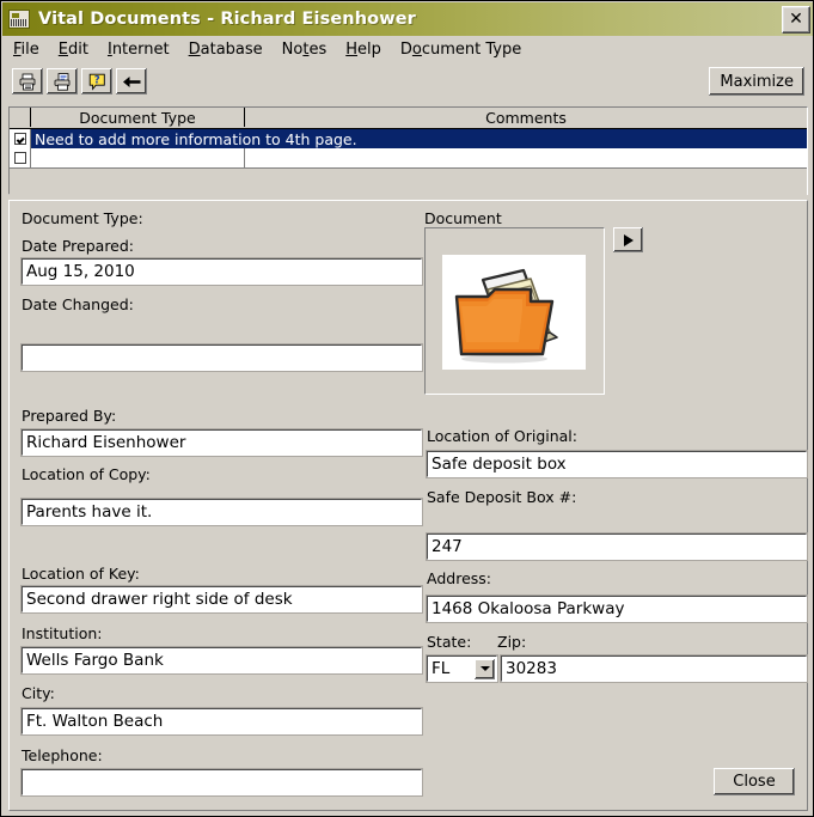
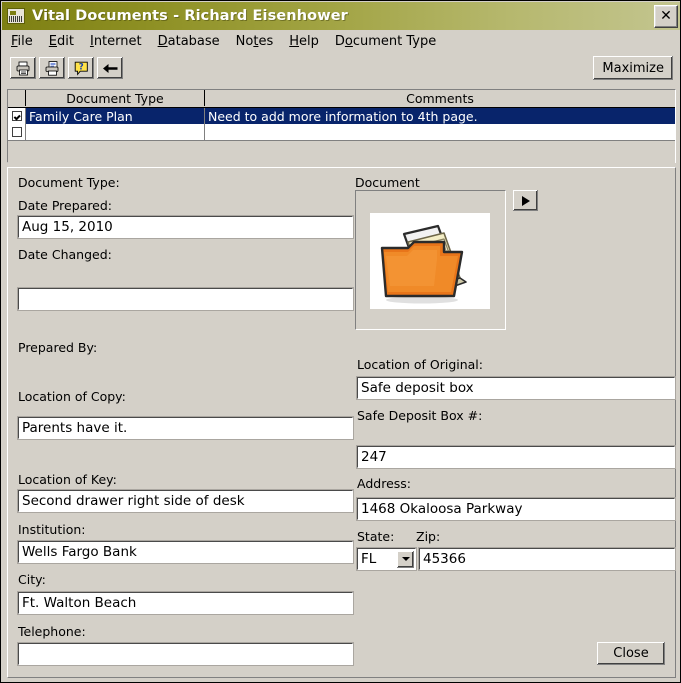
  Vital Documents - Richard Eisenhower
  ✕
  File
  Edit
  Internet
  Database
  Notes
  Help
  Document Type
  ?
  Maximize
  Document Type
  Comments
+ Family Care Plan
  Need to add more information to 4th page.
  Document Type:
  Date Prepared:
  Aug 15, 2010
  Date Changed:
  Prepared By:
- Richard Eisenhower
  Location of Copy:
  Parents have it.
  Location of Key:
  Second drawer right side of desk
  Institution:
  Wells Fargo Bank
  City:
  Ft. Walton Beach
  Telephone:
  Document
  Location of Original:
  Safe deposit box
  Safe Deposit Box #:
  247
  Address:
  1468 Okaloosa Parkway
  State:
  Zip:
  FL
- 30283
+ 45366
  Close
